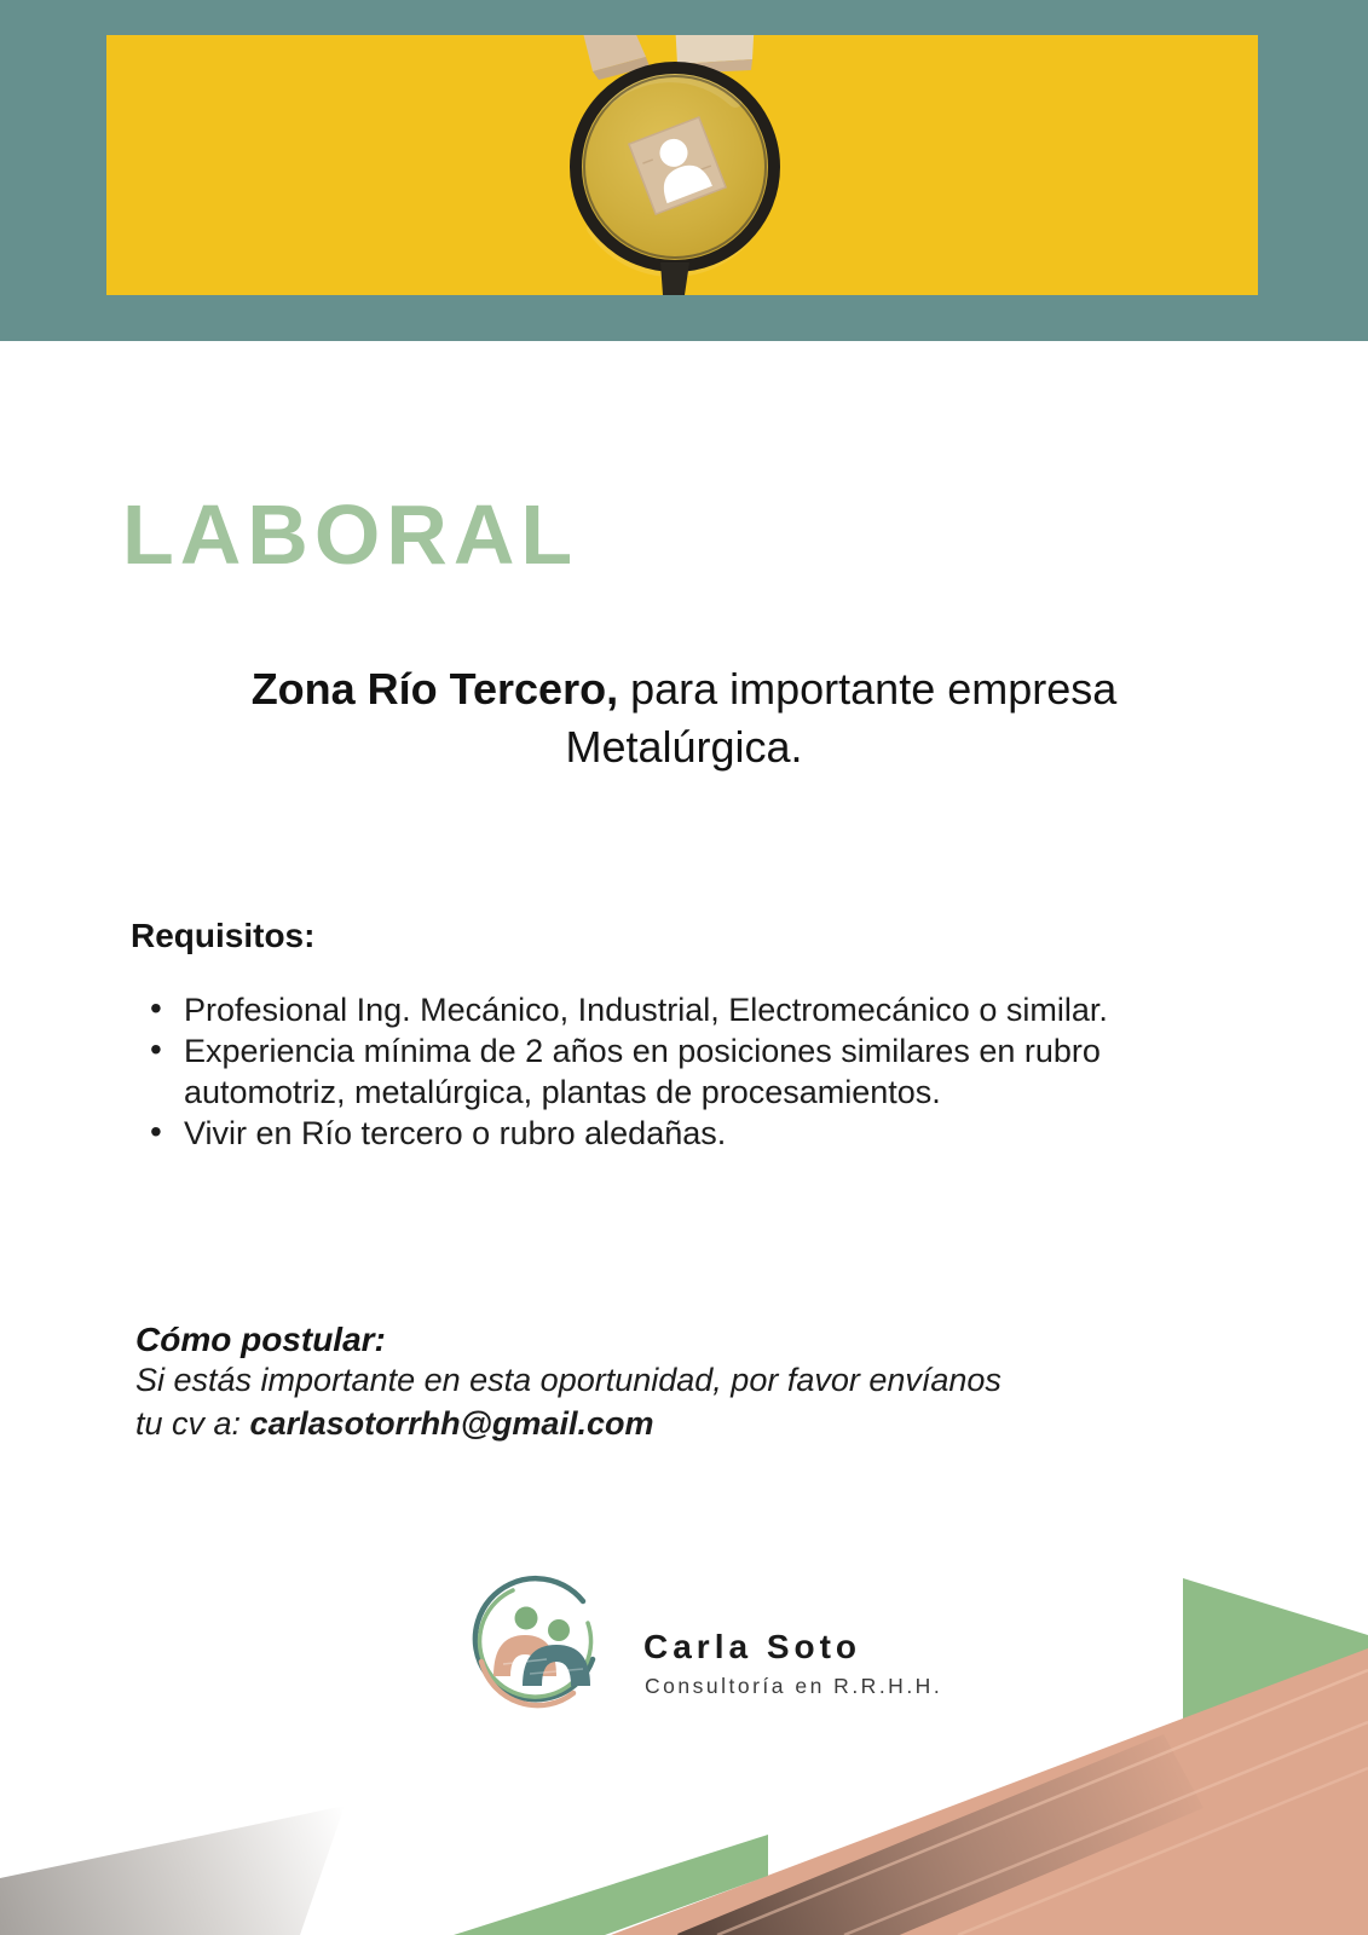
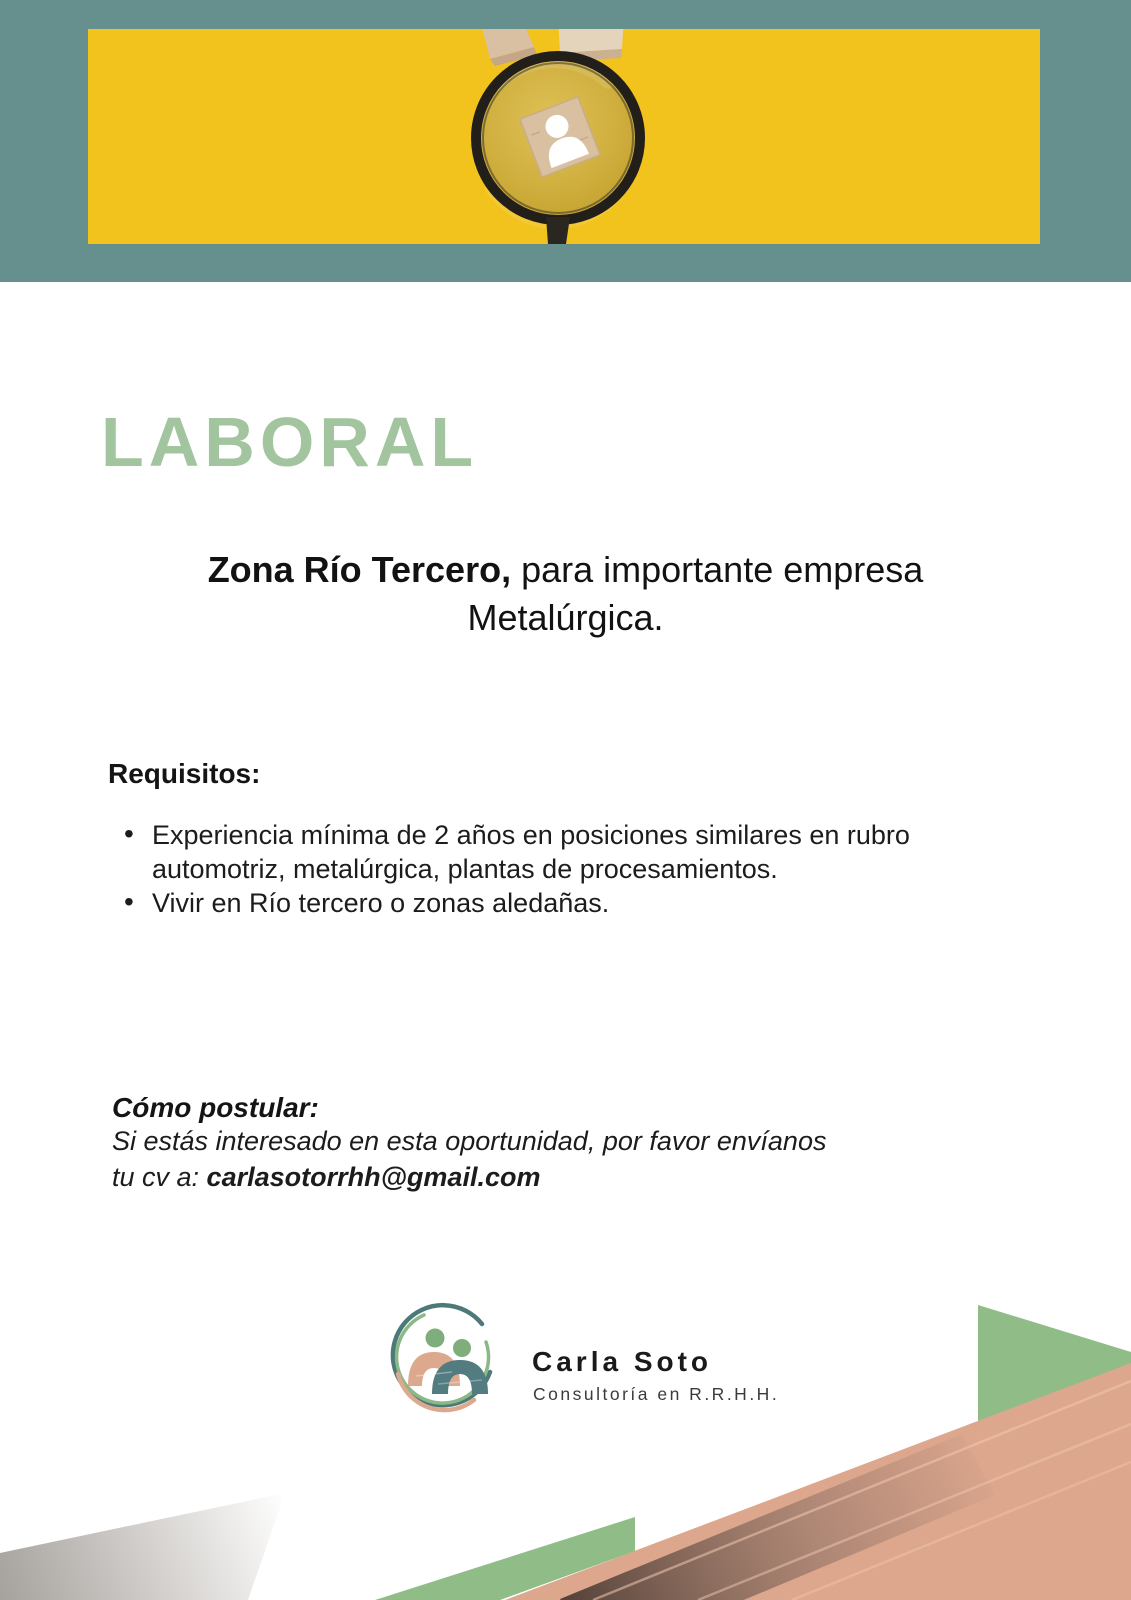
  LABORAL
  Zona Río Tercero, para importante empresa
  Metalúrgica.
  Requisitos:
- Profesional Ing. Mecánico, Industrial, Electromecánico o similar.
  Experiencia mínima de 2 años en posiciones similares en rubro
  automotriz, metalúrgica, plantas de procesamientos.
- Vivir en Río tercero o rubro aledañas.
+ Vivir en Río tercero o zonas aledañas.
  Cómo postular:
- Si estás importante en esta oportunidad, por favor envíanos
+ Si estás interesado en esta oportunidad, por favor envíanos
  tu cv a: carlasotorrhh@gmail.com
  Carla Soto
  Consultoría en R.R.H.H.
